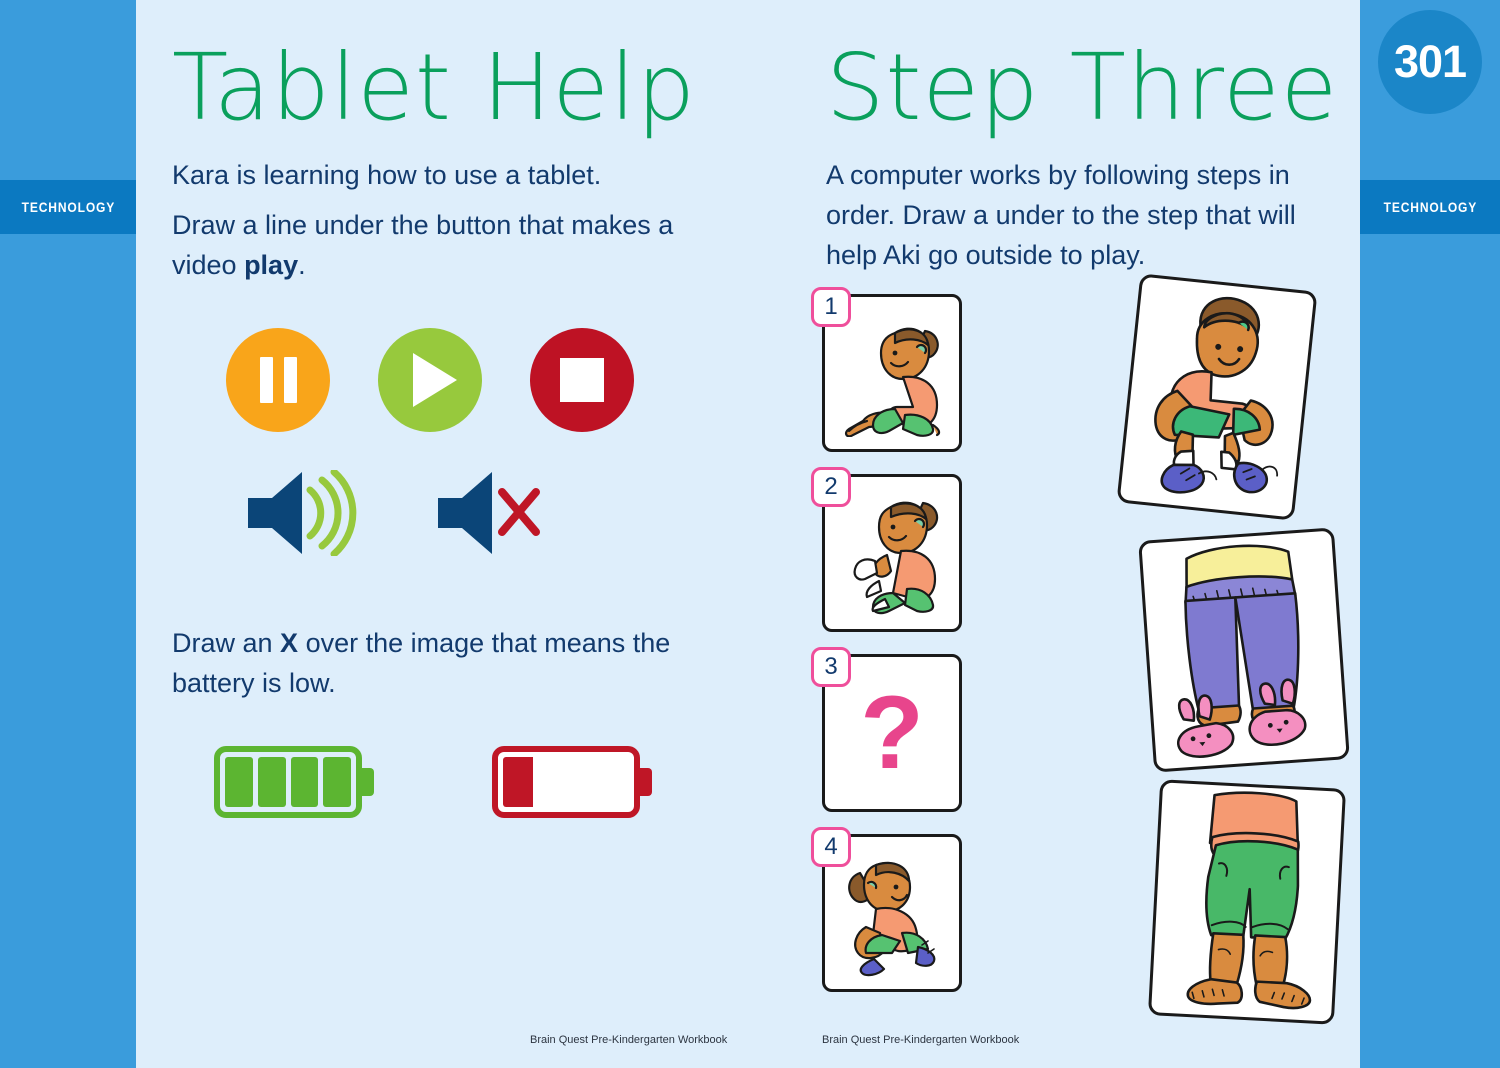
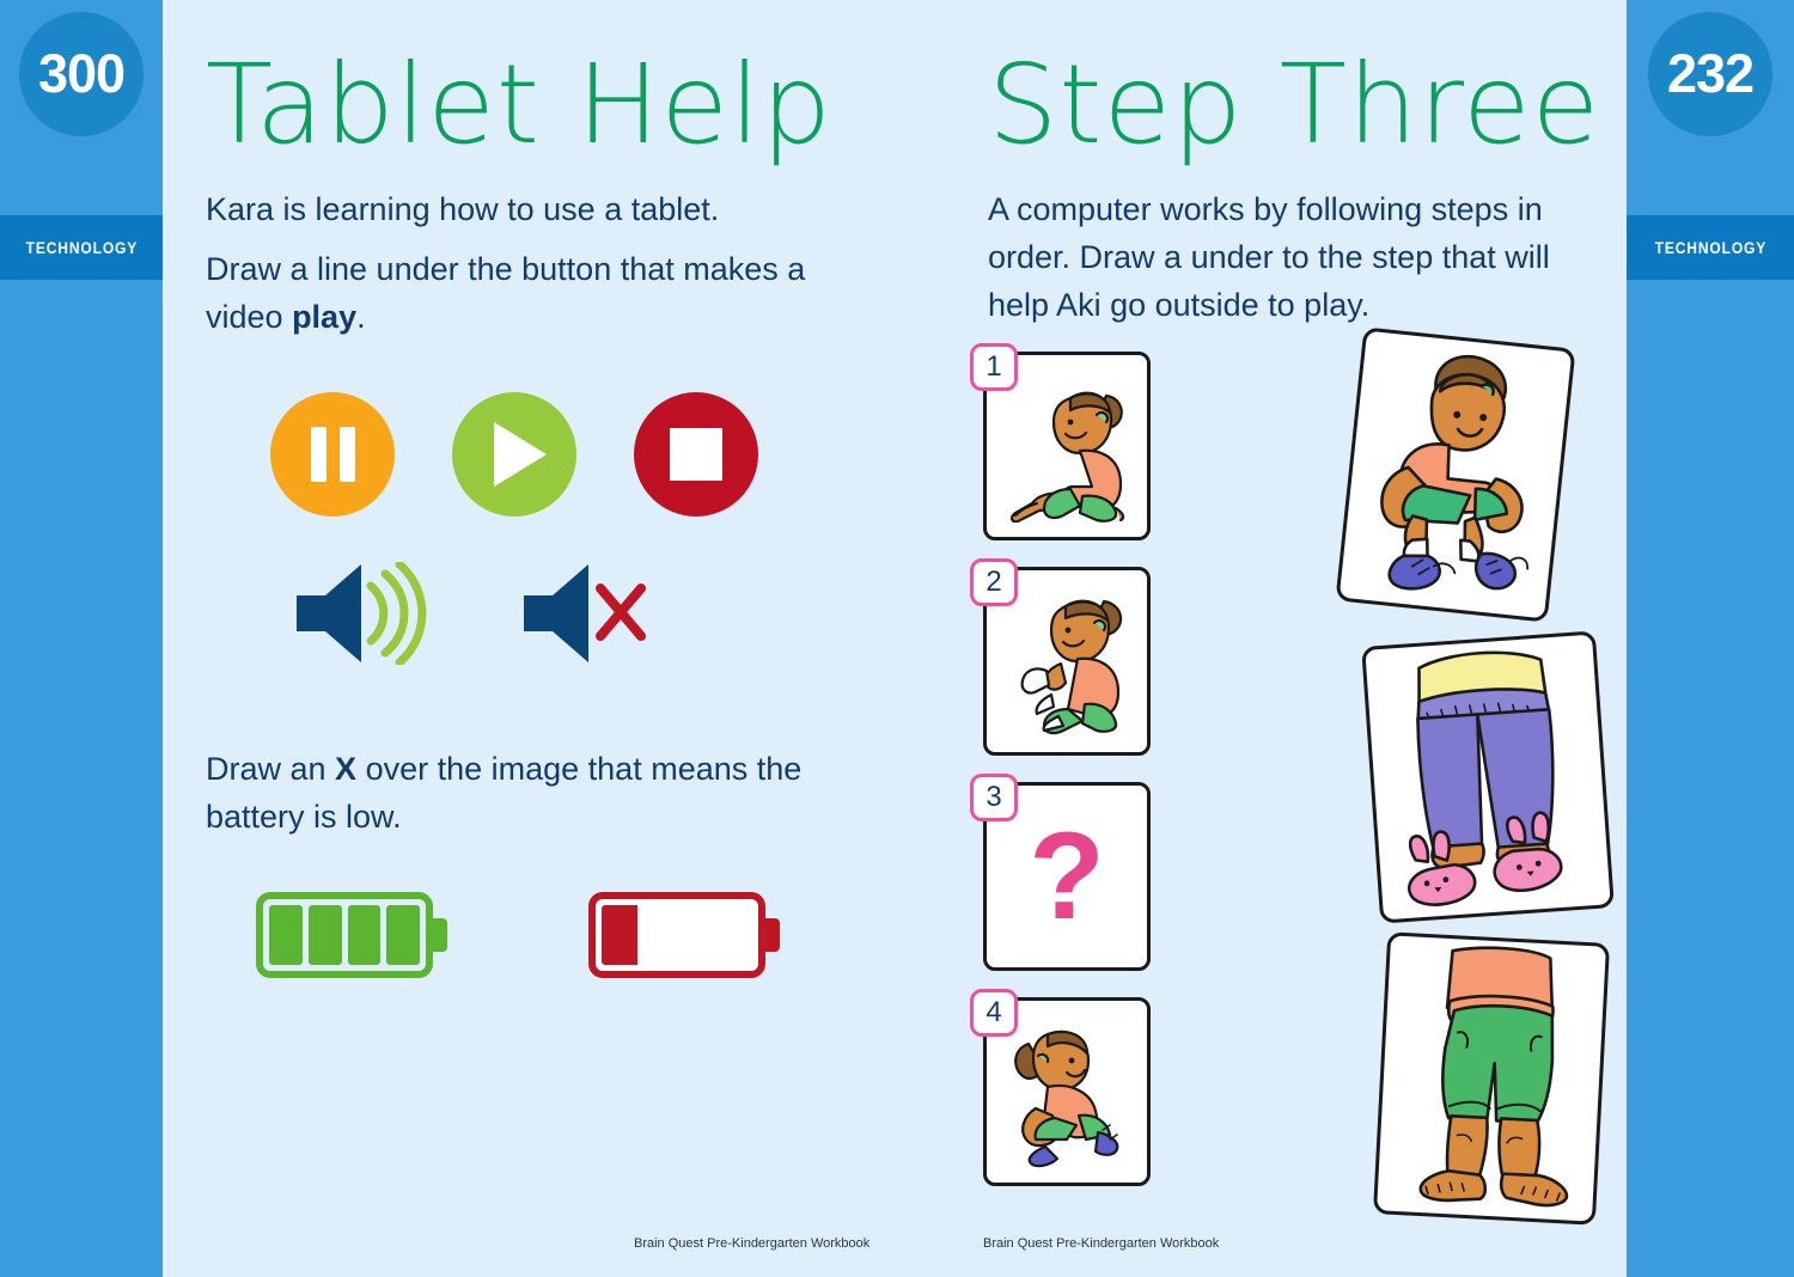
+ 300
  TECHNOLOGY
  Tablet Help
  Kara is learning how to use a tablet.
  Draw a line under the button that makes a video play.
  Draw an X over the image that means the battery is low.
  Brain Quest Pre-Kindergarten Workbook
  Step Three
  A computer works by following steps in order. Draw a under to the step that will help Aki go outside to play.
  1
  2
  3
  ?
  4
  Brain Quest Pre-Kindergarten Workbook
- 301
+ 232
  TECHNOLOGY
